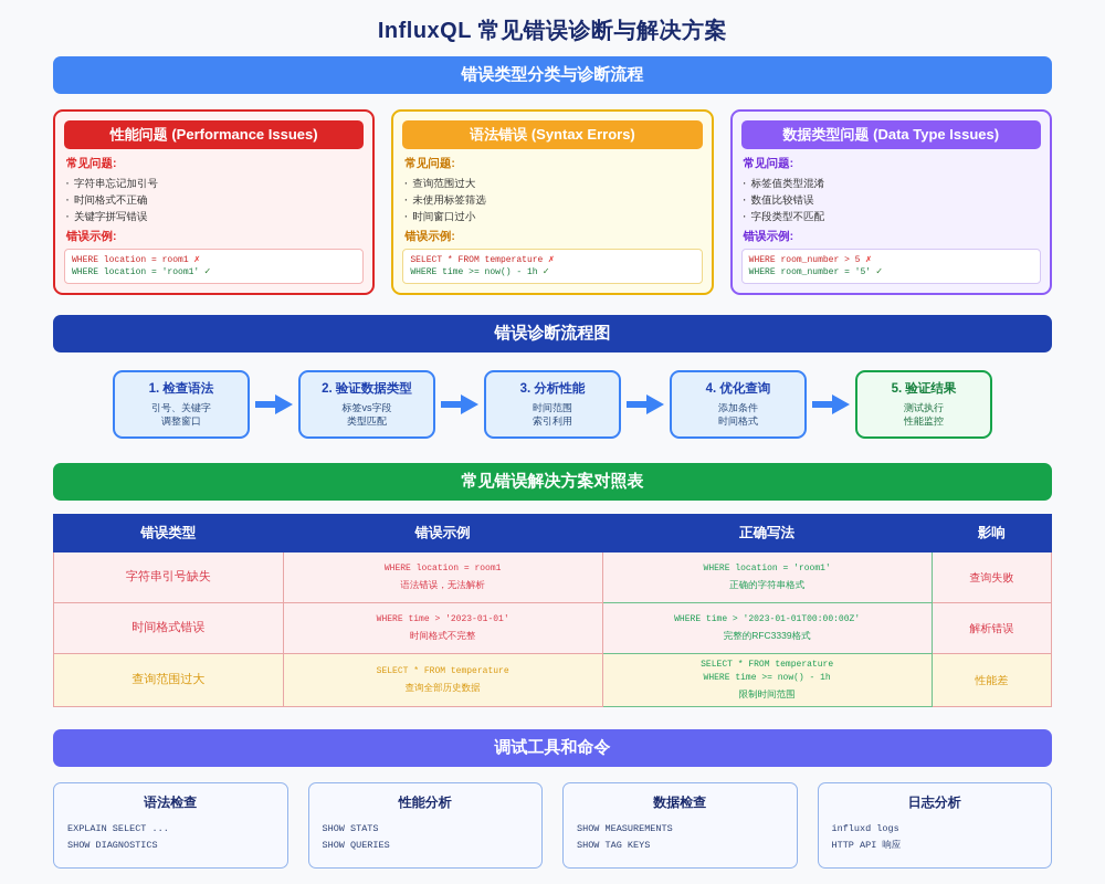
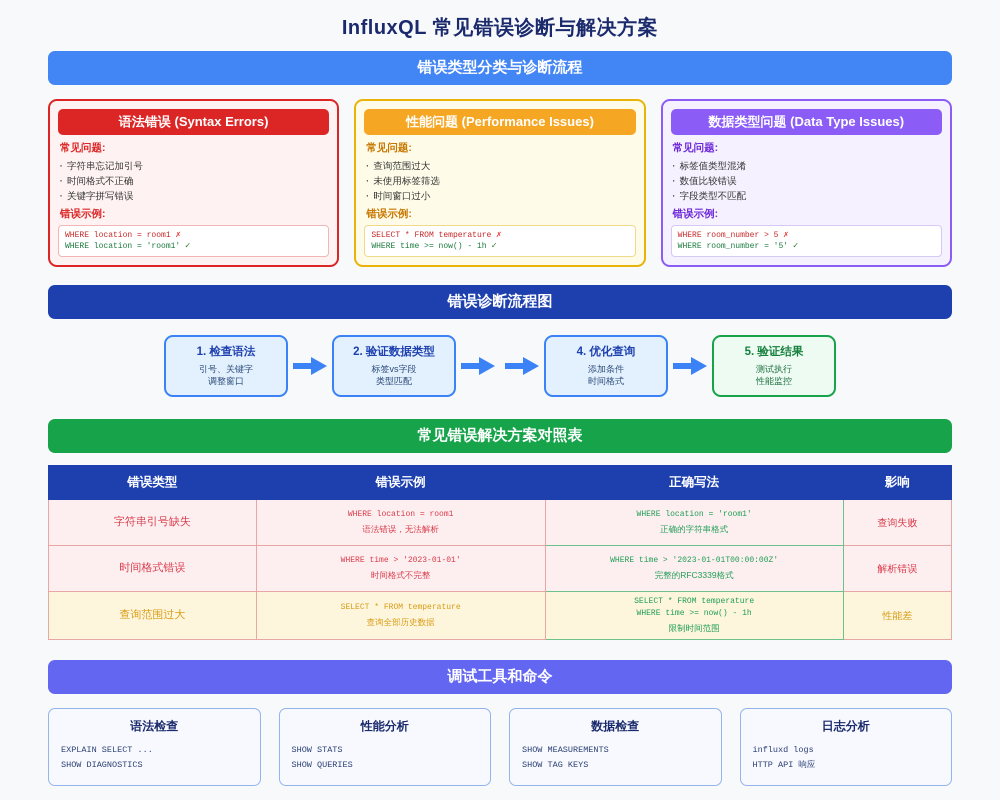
  InfluxQL 常见错误诊断与解决方案
  错误类型分类与诊断流程
- 性能问题 (Performance Issues)
+ 语法错误 (Syntax Errors)
  常见问题:
  字符串忘记加引号
  时间格式不正确
  关键字拼写错误
  错误示例:
  WHERE location = room1 ✗
  WHERE location = 'room1' ✓
- 语法错误 (Syntax Errors)
+ 性能问题 (Performance Issues)
  常见问题:
  查询范围过大
  未使用标签筛选
  时间窗口过小
  错误示例:
  SELECT * FROM temperature ✗
  WHERE time >= now() - 1h ✓
  数据类型问题 (Data Type Issues)
  常见问题:
  标签值类型混淆
  数值比较错误
  字段类型不匹配
  错误示例:
  WHERE room_number > 5 ✗
  WHERE room_number = '5' ✓
  错误诊断流程图
  1. 检查语法
  引号、关键字
  调整窗口
  2. 验证数据类型
  标签vs字段
  类型匹配
- 3. 分析性能
- 时间范围
- 索引利用
  4. 优化查询
  添加条件
  时间格式
  5. 验证结果
  测试执行
  性能监控
  常见错误解决方案对照表
  错误类型	错误示例	正确写法	影响
  字符串引号缺失	WHERE location = room1 语法错误，无法解析	WHERE location = 'room1' 正确的字符串格式	查询失败
  时间格式错误	WHERE time > '2023-01-01' 时间格式不完整	WHERE time > '2023-01-01T00:00:00Z' 完整的RFC3339格式	解析错误
  查询范围过大	SELECT * FROM temperature 查询全部历史数据	SELECT * FROM temperature WHERE time >= now() - 1h 限制时间范围	性能差
  调试工具和命令
  语法检查
  EXPLAIN SELECT ...
  SHOW DIAGNOSTICS
  性能分析
  SHOW STATS
  SHOW QUERIES
  数据检查
  SHOW MEASUREMENTS
  SHOW TAG KEYS
  日志分析
  influxd logs
  HTTP API 响应
